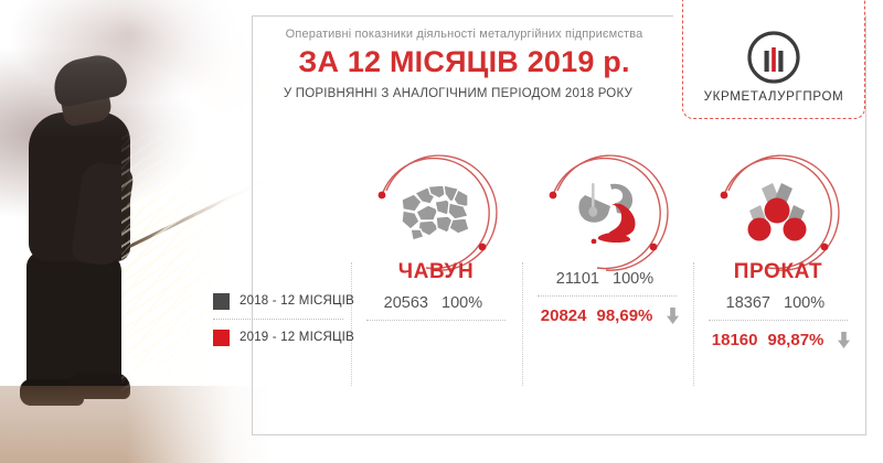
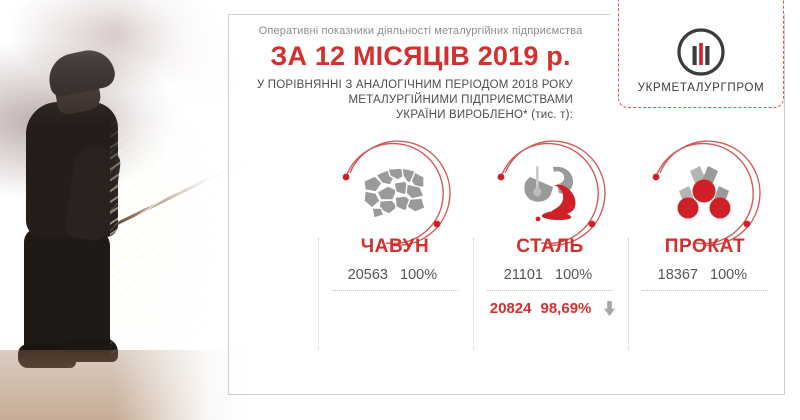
  Оперативні показники діяльності металургійних підприємства
  ЗА 12 МІСЯЦІВ 2019 р.
  У ПОРІВНЯННІ З АНАЛОГІЧНИМ ПЕРІОДОМ 2018 РОКУ
+ МЕТАЛУРГІЙНИМИ ПІДПРИЄМСТВАМИ
+ УКРАЇНИ ВИРОБЛЕНО* (тис. т):
  УКРМЕТАЛУРГПРОМ
  ЧАВУН
  20563
  100%
+ СТАЛЬ
  21101
  100%
  20824
  98,69%
  ПРОКАТ
  18367
  100%
- 18160
- 98,87%
- 2018 - 12 МІСЯЦІВ
- 2019 - 12 МІСЯЦІВ
